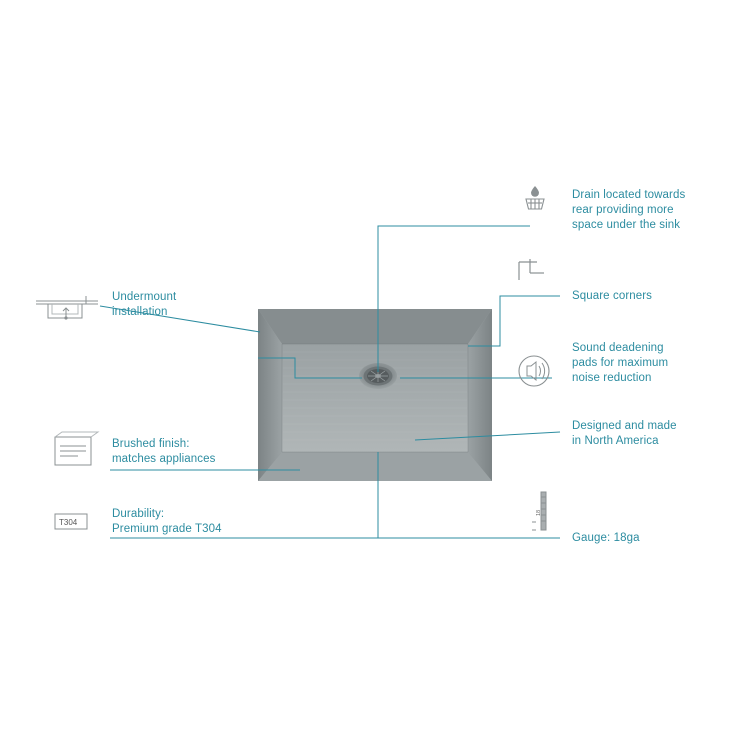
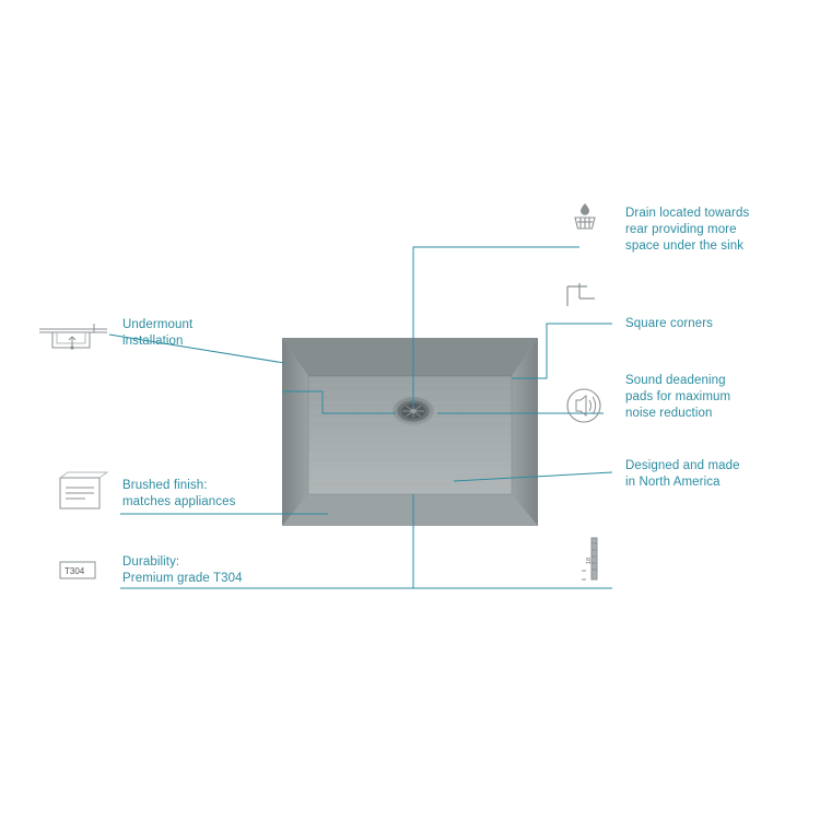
  T304
  Drain located towards
  rear providing more
  space under the sink
  Square corners
  Sound deadening
  pads for maximum
  noise reduction
  Designed and made
  in North America
- Gauge: 18ga
  Undermount
  installation
  Brushed finish:
  matches appliances
  Durability:
  Premium grade T304
